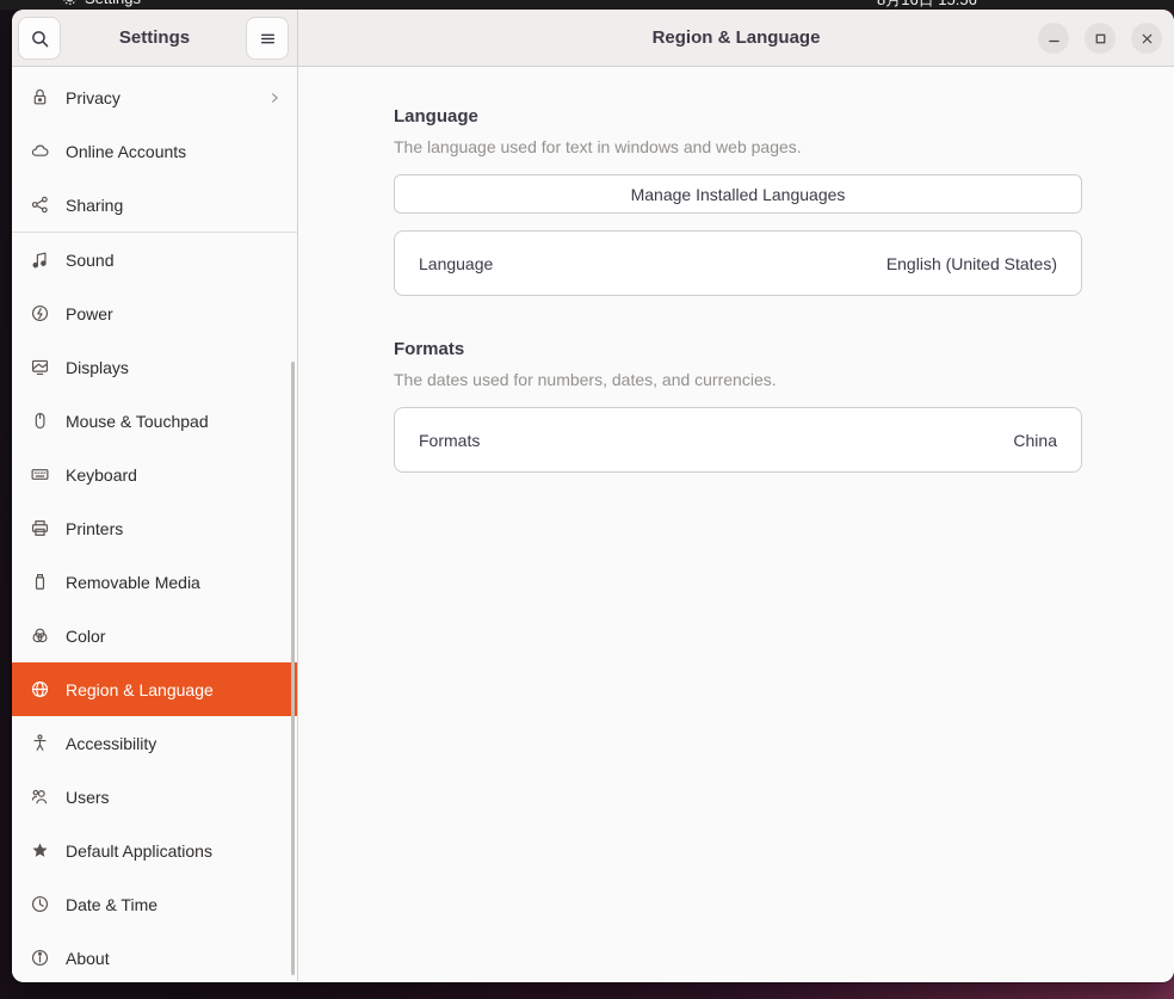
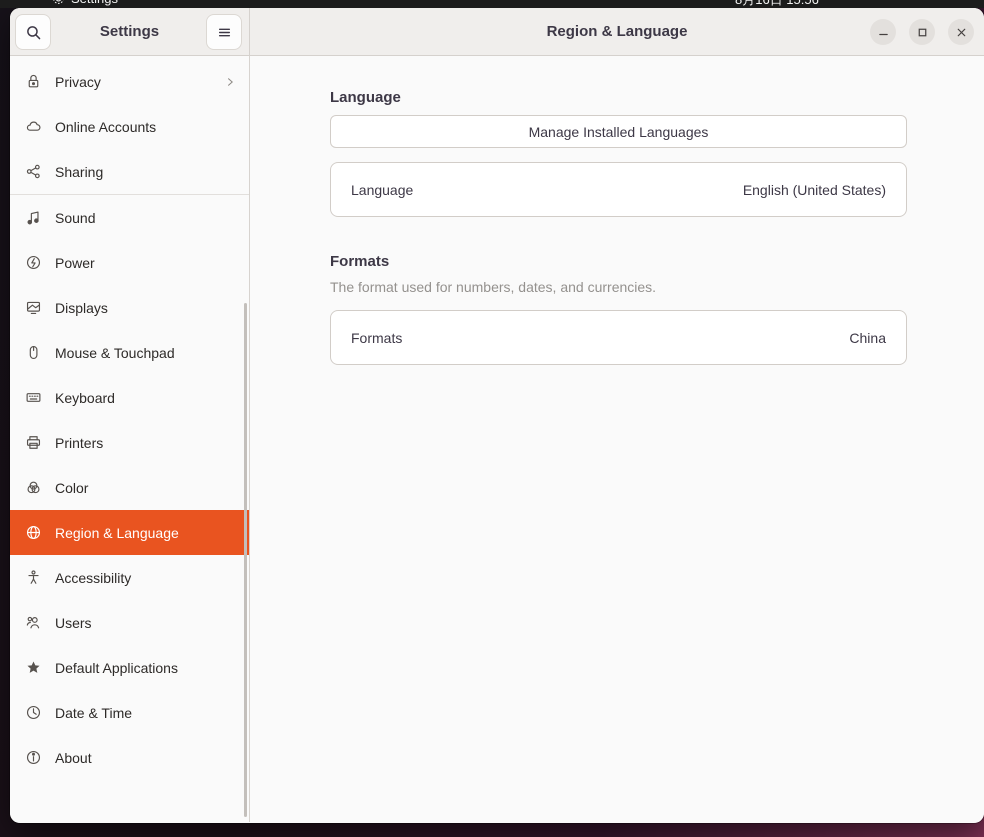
  Settings
  Region & Language
  Privacy
  Online Accounts
  Sharing
  Sound
  Power
  Displays
  Mouse & Touchpad
  Keyboard
  Printers
- Removable Media
  Color
  Region & Language
  Accessibility
  Users
  Default Applications
  Date & Time
  About
  Language
- The language used for text in windows and web pages.
  Manage Installed Languages
  Language
  English (United States)
  Formats
- The dates used for numbers, dates, and currencies.
+ The format used for numbers, dates, and currencies.
  Formats
  China
